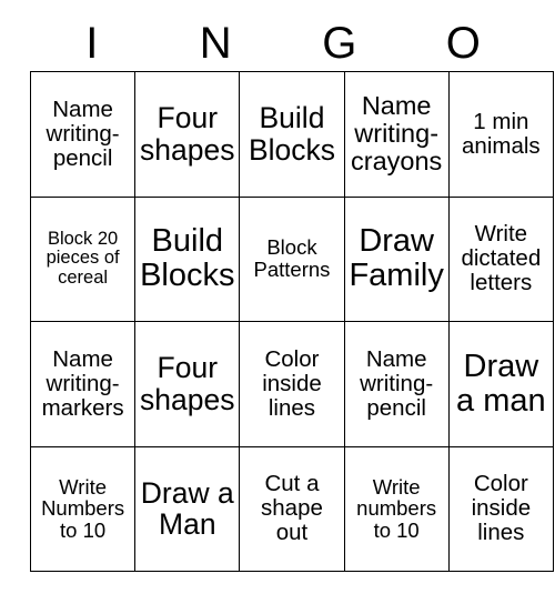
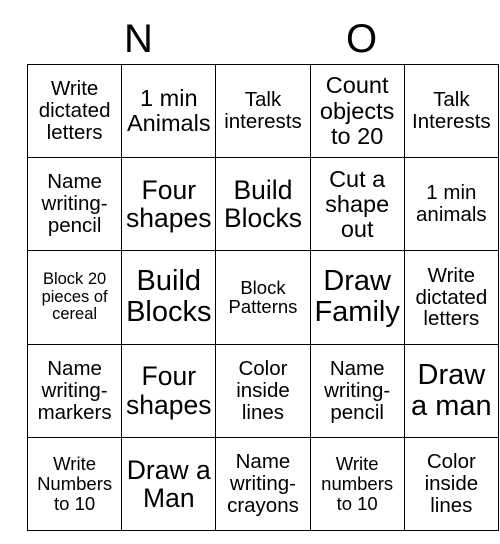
- I
  N
- G
  O
+ Write dictated letters	1 min Animals	Talk interests	Count objects to 20	Talk Interests
- Name writing-pencil	Four shapes	Build Blocks	Name writing-crayons	1 min animals
+ Name writing-pencil	Four shapes	Build Blocks	Cut a shape out	1 min animals
  Block 20 pieces of cereal	Build Blocks	Block Patterns	Draw Family	Write dictated letters
  Name writing-markers	Four shapes	Color inside lines	Name writing-pencil	Draw a man
- Write Numbers to 10	Draw a Man	Cut a shape out	Write numbers to 10	Color inside lines
+ Write Numbers to 10	Draw a Man	Name writing-crayons	Write numbers to 10	Color inside lines
